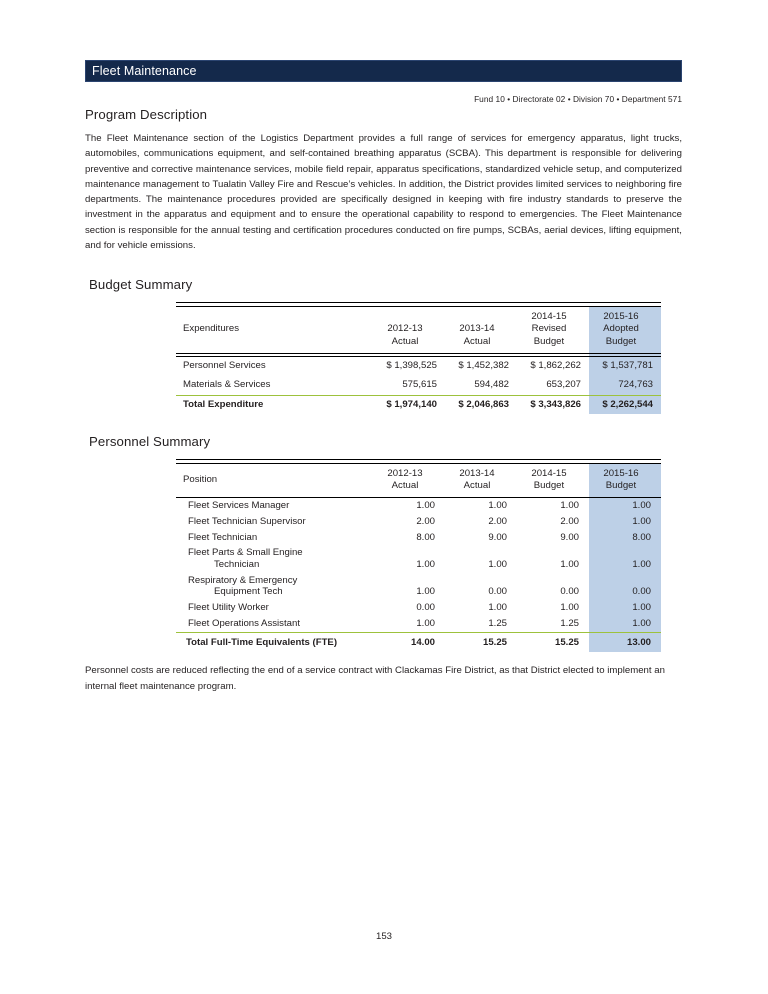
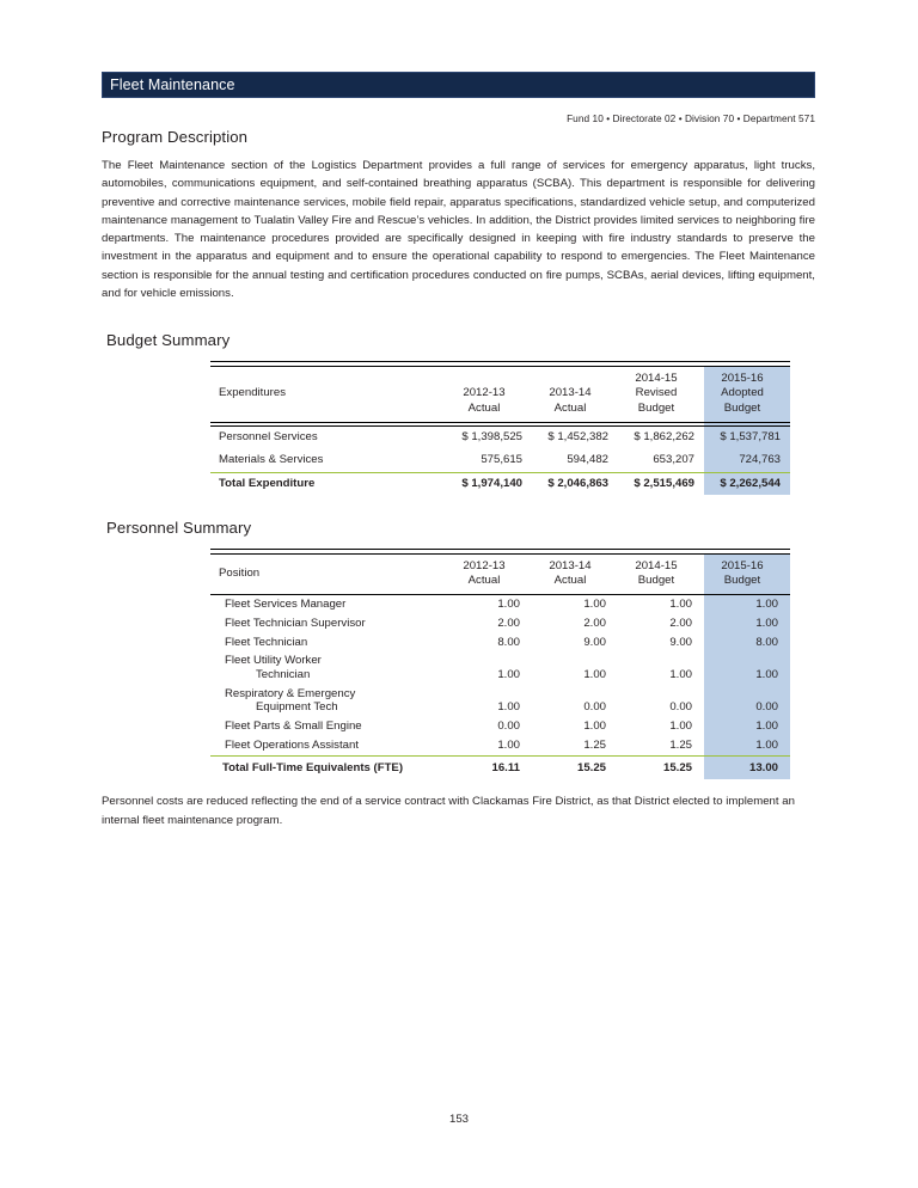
  Fleet Maintenance
  Fund 10 • Directorate 02 • Division 70 • Department 571
  Program Description
  The Fleet Maintenance section of the Logistics Department provides a full range of services for emergency apparatus, light trucks, automobiles, communications equipment, and self-contained breathing apparatus (SCBA). This department is responsible for delivering preventive and corrective maintenance services, mobile field repair, apparatus specifications, standardized vehicle setup, and computerized maintenance management to Tualatin Valley Fire and Rescue’s vehicles. In addition, the District provides limited services to neighboring fire departments. The maintenance procedures provided are specifically designed in keeping with fire industry standards to preserve the investment in the apparatus and equipment and to ensure the operational capability to respond to emergencies. The Fleet Maintenance section is responsible for the annual testing and certification procedures conducted on fire pumps, SCBAs, aerial devices, lifting equipment, and for vehicle emissions.
  Budget Summary
  Expenditures	2012-13 Actual	2013-14 Actual	2014-15 Revised Budget	2015-16 Adopted Budget
  Personnel Services	$ 1,398,525	$ 1,452,382	$ 1,862,262	$ 1,537,781
  Materials & Services	575,615	594,482	653,207	724,763
- Total Expenditure	$ 1,974,140	$ 2,046,863	$ 3,343,826	$ 2,262,544
+ Total Expenditure	$ 1,974,140	$ 2,046,863	$ 2,515,469	$ 2,262,544
  Personnel Summary
  Position	2012-13 Actual	2013-14 Actual	2014-15 Budget	2015-16 Budget
  Fleet Services Manager	1.00	1.00	1.00	1.00
  Fleet Technician Supervisor	2.00	2.00	2.00	1.00
  Fleet Technician	8.00	9.00	9.00	8.00
- Fleet Parts & Small Engine Technician	1.00	1.00	1.00	1.00
+ Fleet Utility Worker Technician	1.00	1.00	1.00	1.00
  Respiratory & Emergency Equipment Tech	1.00	0.00	0.00	0.00
- Fleet Utility Worker	0.00	1.00	1.00	1.00
+ Fleet Parts & Small Engine	0.00	1.00	1.00	1.00
  Fleet Operations Assistant	1.00	1.25	1.25	1.00
- Total Full-Time Equivalents (FTE)	14.00	15.25	15.25	13.00
+ Total Full-Time Equivalents (FTE)	16.11	15.25	15.25	13.00
  Personnel costs are reduced reflecting the end of a service contract with Clackamas Fire District, as that District elected to implement an internal fleet maintenance program.
  153
